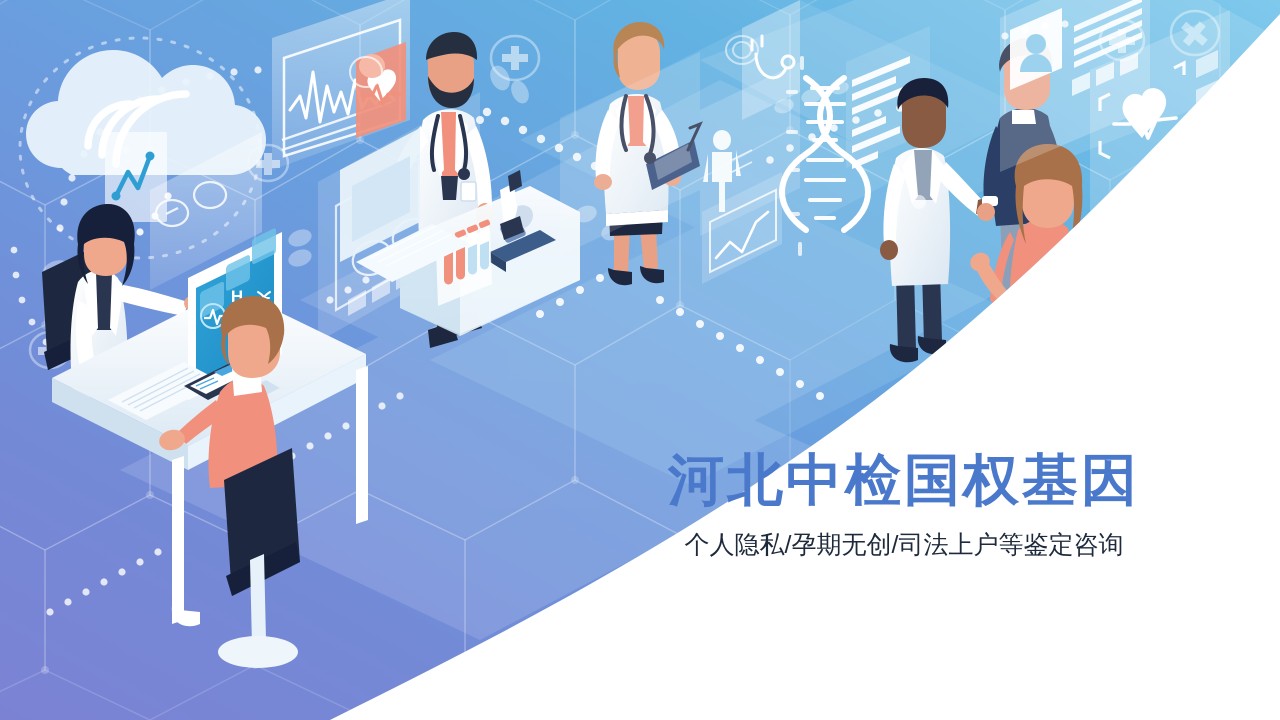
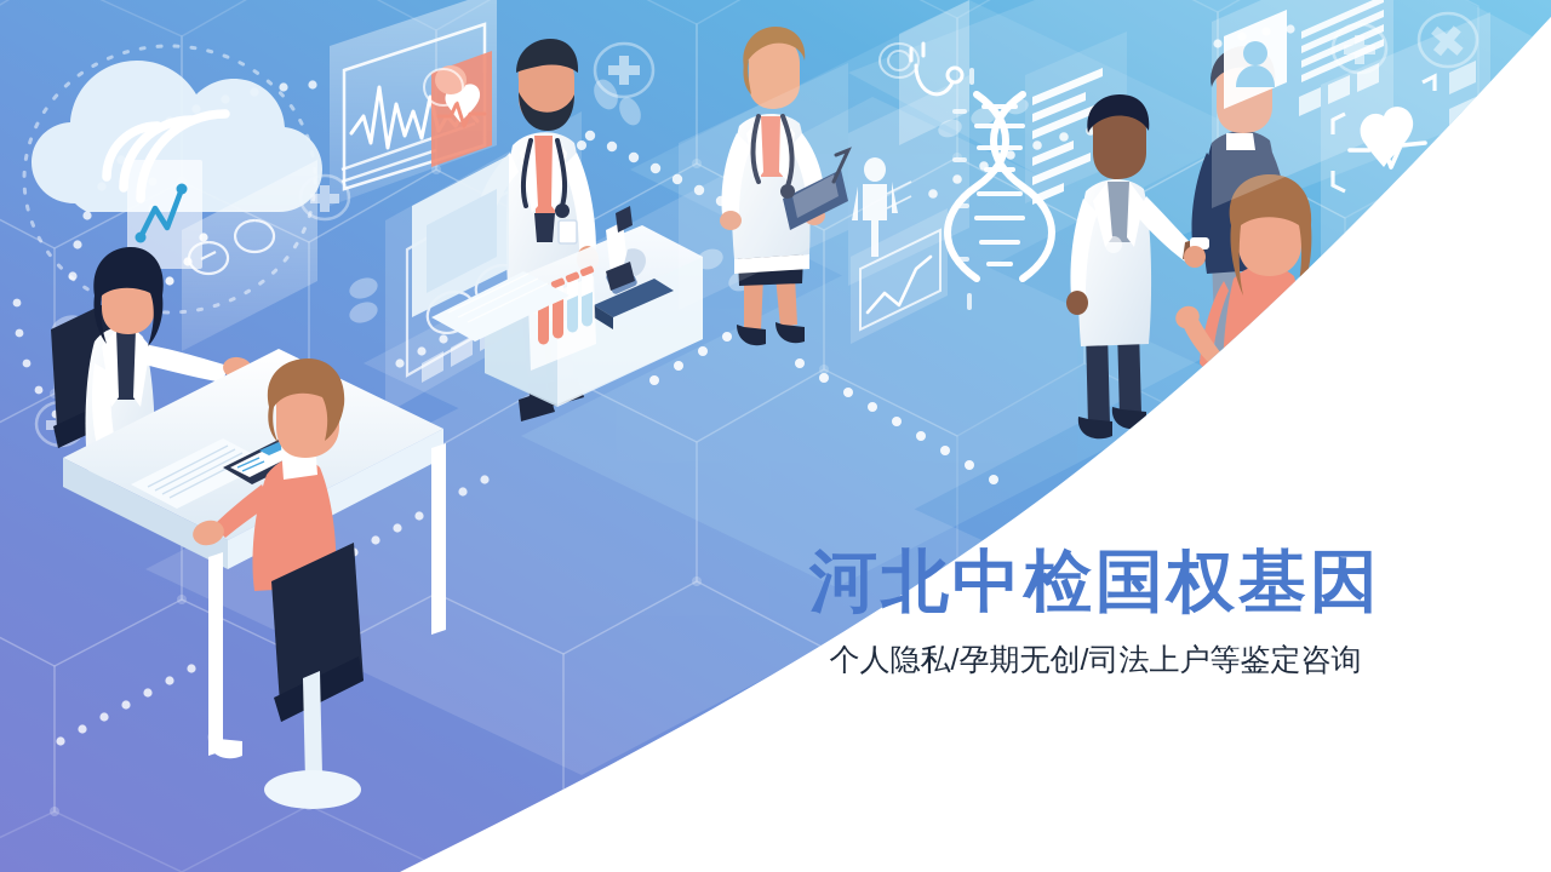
- H
  河北中检国权基因
  个人隐私/孕期无创/司法上户等鉴定咨询
